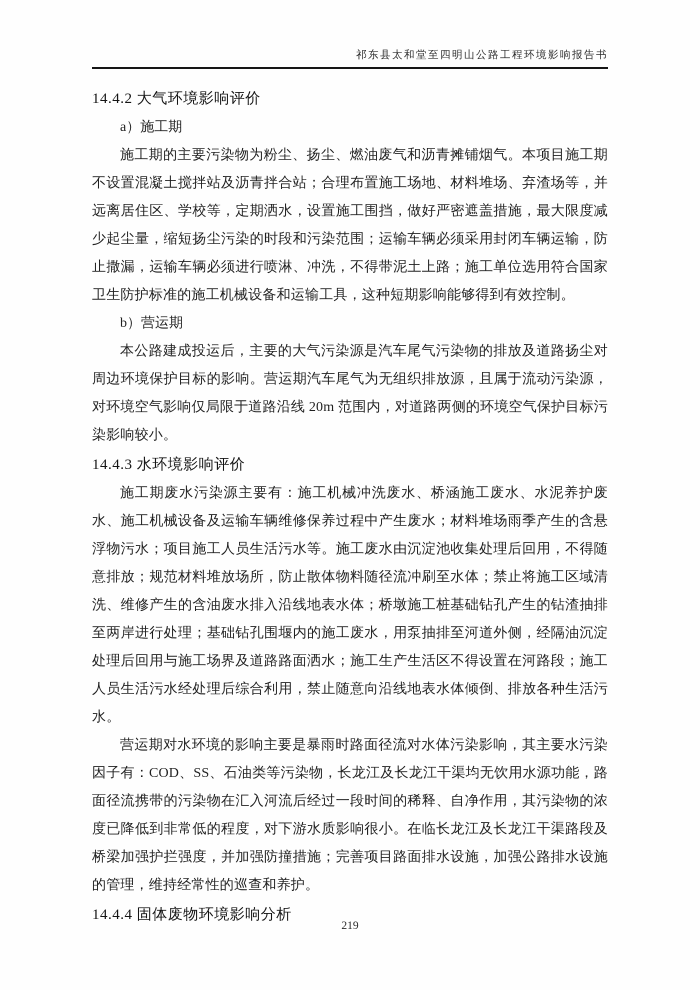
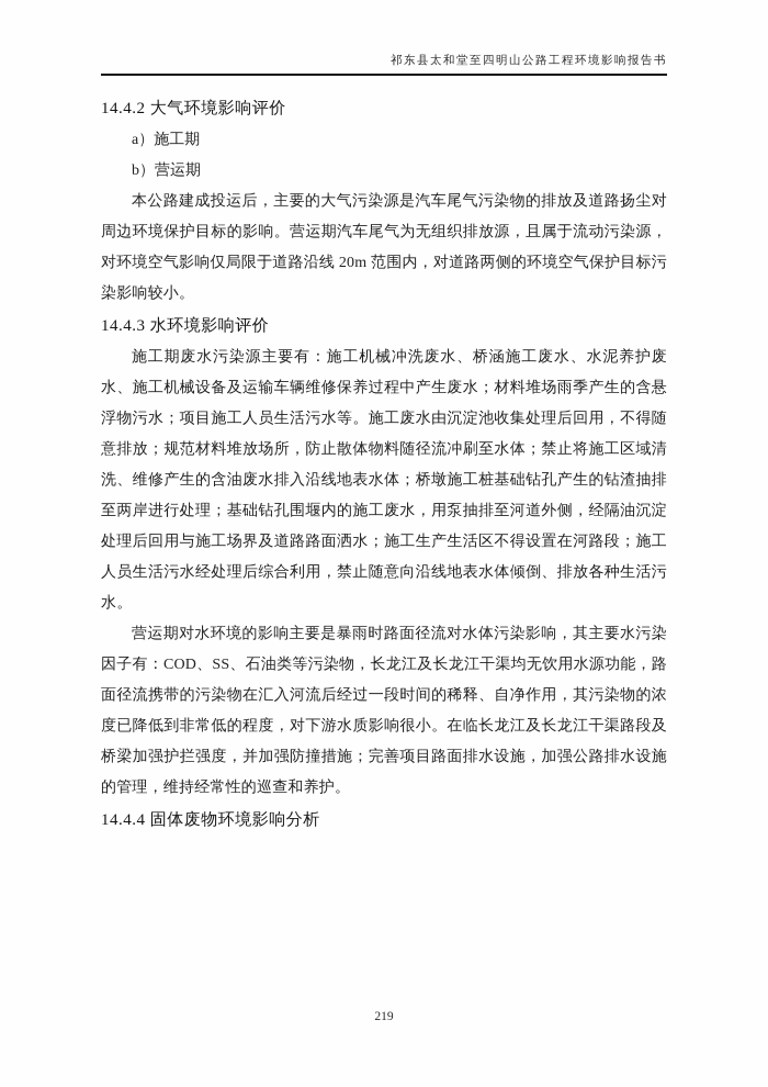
  祁东县太和堂至四明山公路工程环境影响报告书
  14.4.2 大气环境影响评价
  a）施工期
- 施工期的主要污染物为粉尘、扬尘、燃油废气和沥青摊铺烟气。本项目施工期不设置混凝土搅拌站及沥青拌合站；合理布置施工场地、材料堆场、弃渣场等，并远离居住区、学校等，定期洒水，设置施工围挡，做好严密遮盖措施，最大限度减少起尘量，缩短扬尘污染的时段和污染范围；运输车辆必须采用封闭车辆运输，防止撒漏，运输车辆必须进行喷淋、冲洗，不得带泥土上路；施工单位选用符合国家卫生防护标准的施工机械设备和运输工具，这种短期影响能够得到有效控制。
  b）营运期
  本公路建成投运后，主要的大气污染源是汽车尾气污染物的排放及道路扬尘对周边环境保护目标的影响。营运期汽车尾气为无组织排放源，且属于流动污染源，对环境空气影响仅局限于道路沿线 20m 范围内，对道路两侧的环境空气保护目标污染影响较小。
  14.4.3 水环境影响评价
  施工期废水污染源主要有：施工机械冲洗废水、桥涵施工废水、水泥养护废水、施工机械设备及运输车辆维修保养过程中产生废水；材料堆场雨季产生的含悬浮物污水；项目施工人员生活污水等。施工废水由沉淀池收集处理后回用，不得随意排放；规范材料堆放场所，防止散体物料随径流冲刷至水体；禁止将施工区域清洗、维修产生的含油废水排入沿线地表水体；桥墩施工桩基础钻孔产生的钻渣抽排至两岸进行处理；基础钻孔围堰内的施工废水，用泵抽排至河道外侧，经隔油沉淀处理后回用与施工场界及道路路面洒水；施工生产生活区不得设置在河路段；施工人员生活污水经处理后综合利用，禁止随意向沿线地表水体倾倒、排放各种生活污水。
  营运期对水环境的影响主要是暴雨时路面径流对水体污染影响，其主要水污染因子有：COD、SS、石油类等污染物，长龙江及长龙江干渠均无饮用水源功能，路面径流携带的污染物在汇入河流后经过一段时间的稀释、自净作用，其污染物的浓度已降低到非常低的程度，对下游水质影响很小。在临长龙江及长龙江干渠路段及桥梁加强护拦强度，并加强防撞措施；完善项目路面排水设施，加强公路排水设施的管理，维持经常性的巡查和养护。
  14.4.4 固体废物环境影响分析
  219
